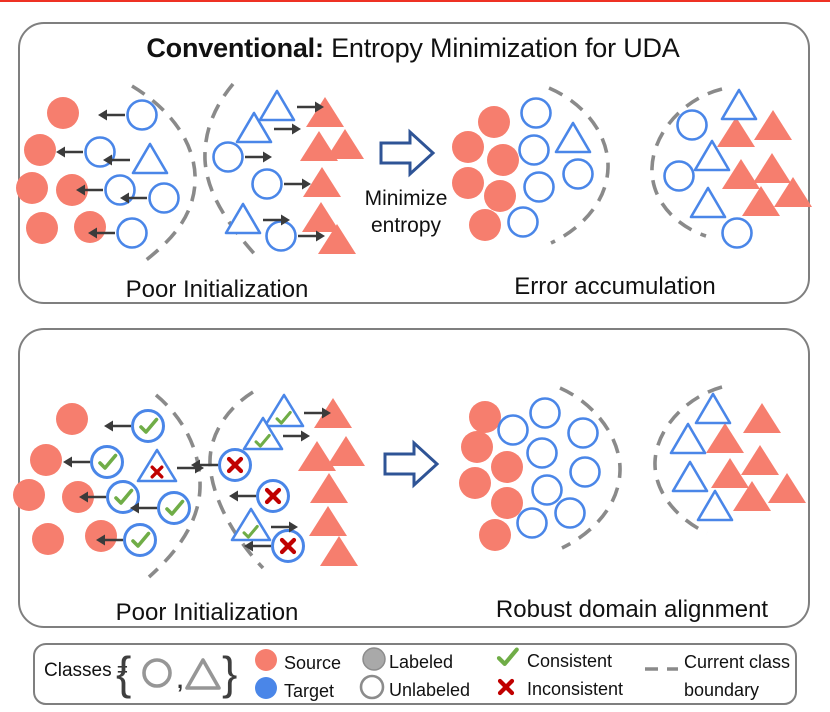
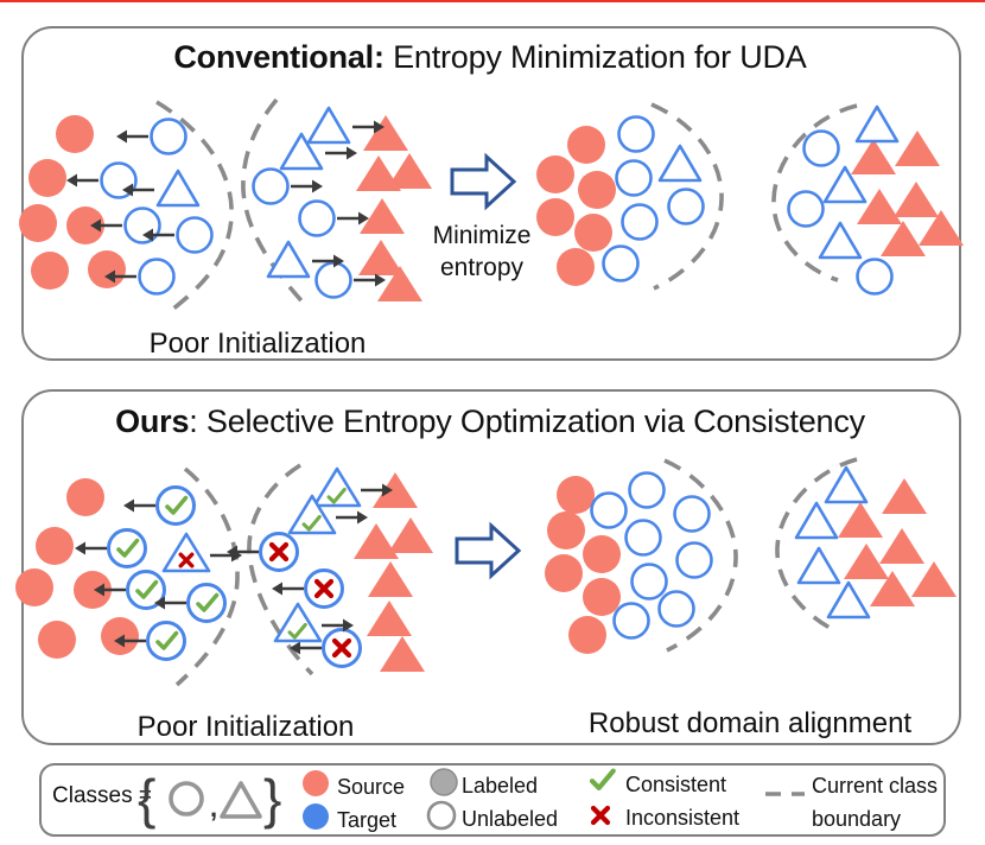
  Conventional: Entropy Minimization for UDA
+ Ours: Selective Entropy Optimization via Consistency
  Poor Initialization
- Error accumulation
  Minimize
  entropy
  Poor Initialization
  Robust domain alignment
  Classes =
  {
  ,
  }
  Source
  Target
  Labeled
  Unlabeled
  Consistent
  Inconsistent
  Current class
  boundary
